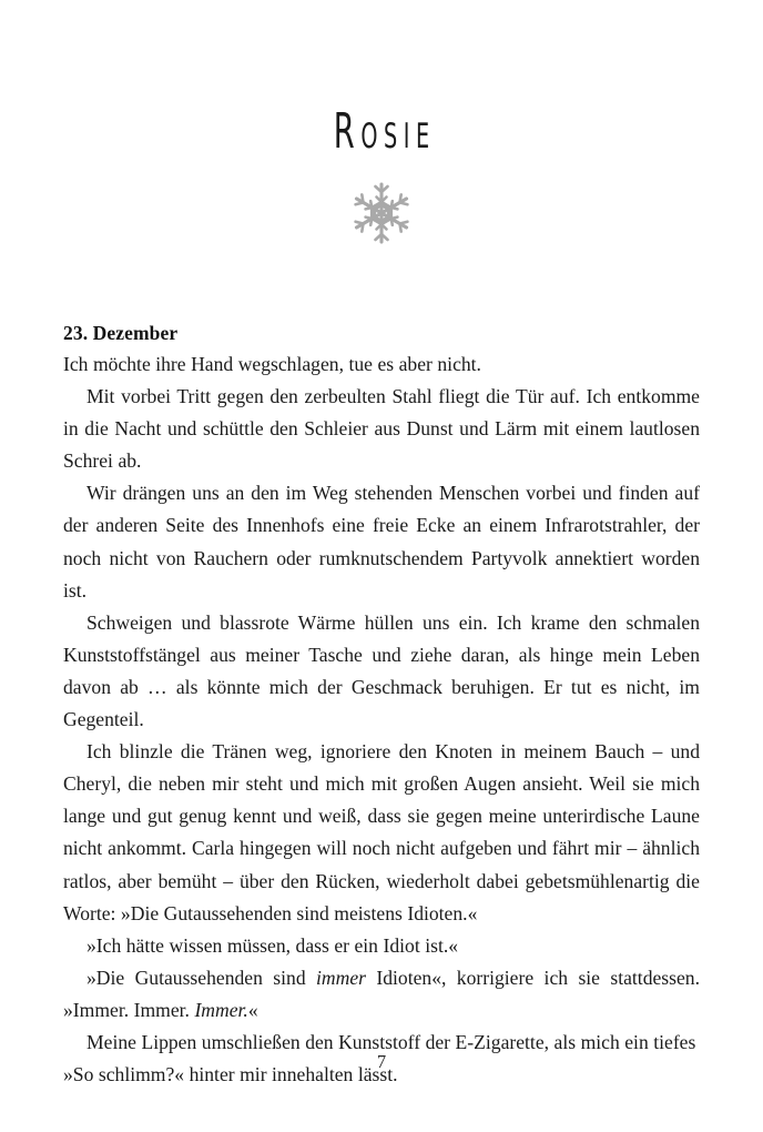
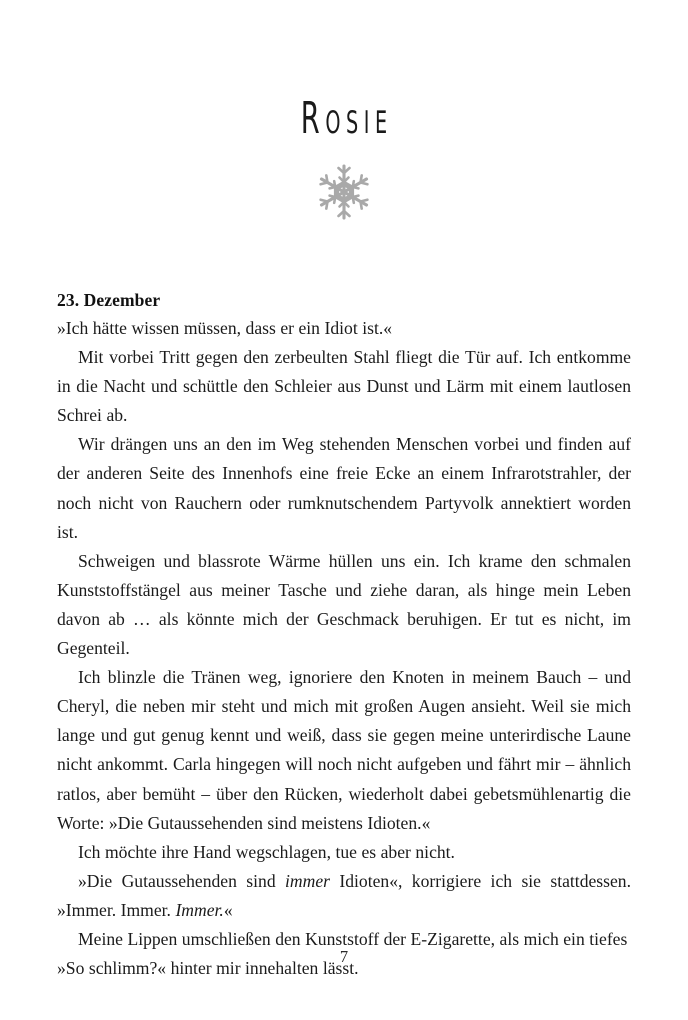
  Rosie
  23. Dezember
- Ich möchte ihre Hand wegschlagen, tue es aber nicht.
+ »Ich hätte wissen müssen, dass er ein Idiot ist.«
  Mit vorbei Tritt gegen den zerbeulten Stahl fliegt die Tür auf. Ich entkomme in die Nacht und schüttle den Schleier aus Dunst und Lärm mit einem lautlosen Schrei ab.
  Wir drängen uns an den im Weg stehenden Menschen vorbei und finden auf der anderen Seite des Innenhofs eine freie Ecke an einem Infrarotstrahler, der noch nicht von Rauchern oder rumknutschendem Partyvolk annektiert worden ist.
  Schweigen und blassrote Wärme hüllen uns ein. Ich krame den schmalen Kunststoffstängel aus meiner Tasche und ziehe daran, als hinge mein Leben davon ab … als könnte mich der Geschmack beruhigen. Er tut es nicht, im Gegenteil.
  Ich blinzle die Tränen weg, ignoriere den Knoten in meinem Bauch – und Cheryl, die neben mir steht und mich mit großen Augen ansieht. Weil sie mich lange und gut genug kennt und weiß, dass sie gegen meine unterirdische Laune nicht ankommt. Carla hingegen will noch nicht aufgeben und fährt mir – ähnlich ratlos, aber bemüht – über den Rücken, wiederholt dabei gebetsmühlenartig die Worte: »Die Gutaussehenden sind meistens Idioten.«
- »Ich hätte wissen müssen, dass er ein Idiot ist.«
+ Ich möchte ihre Hand wegschlagen, tue es aber nicht.
  »Die Gutaussehenden sind immer Idioten«, korrigiere ich sie stattdessen. »Immer. Immer. Immer.«
  Meine Lippen umschließen den Kunststoff der E-Zigarette, als mich ein tiefes »So schlimm?« hinter mir innehalten lässt.
  7
